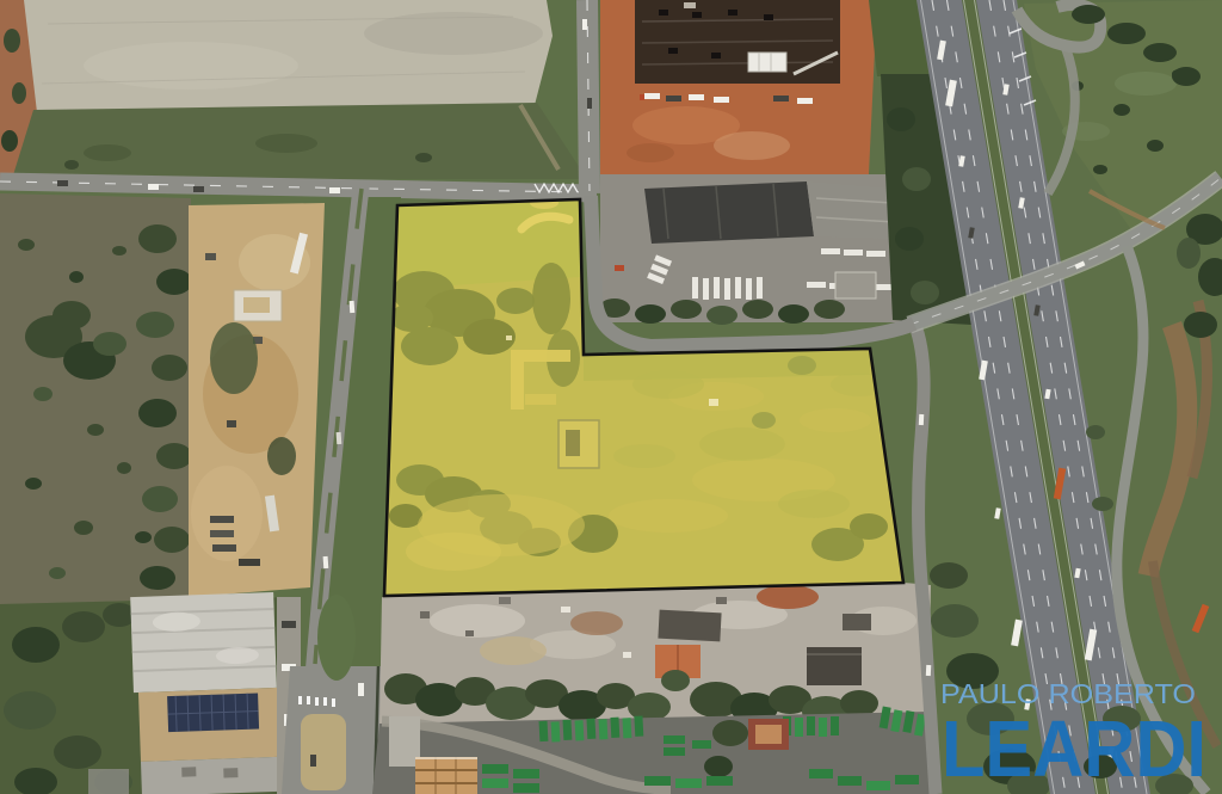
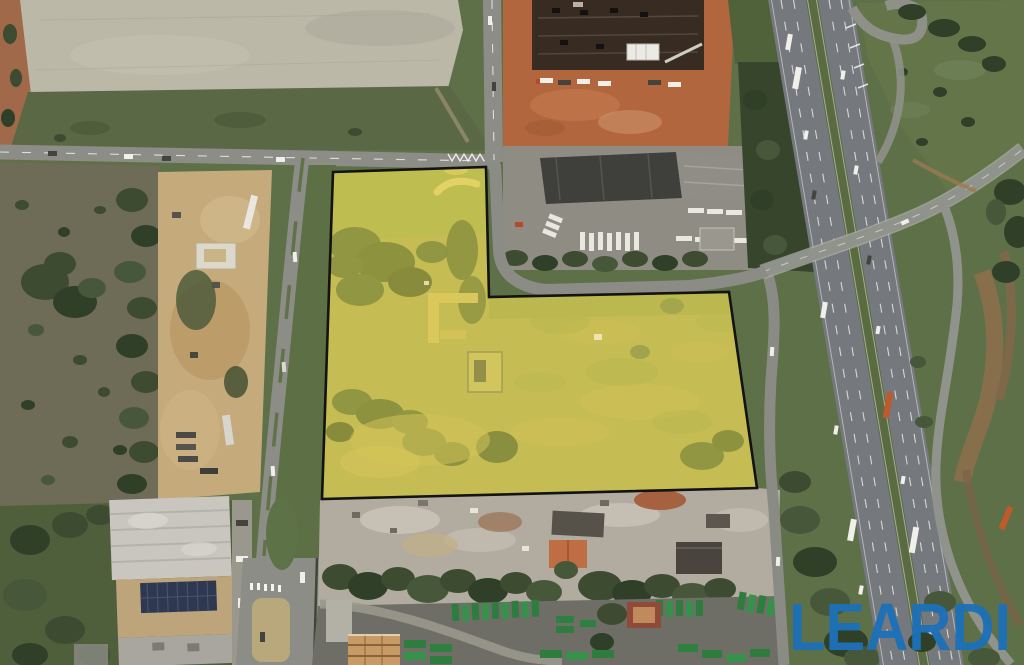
- PAULO ROBERTO
  LEARDI
